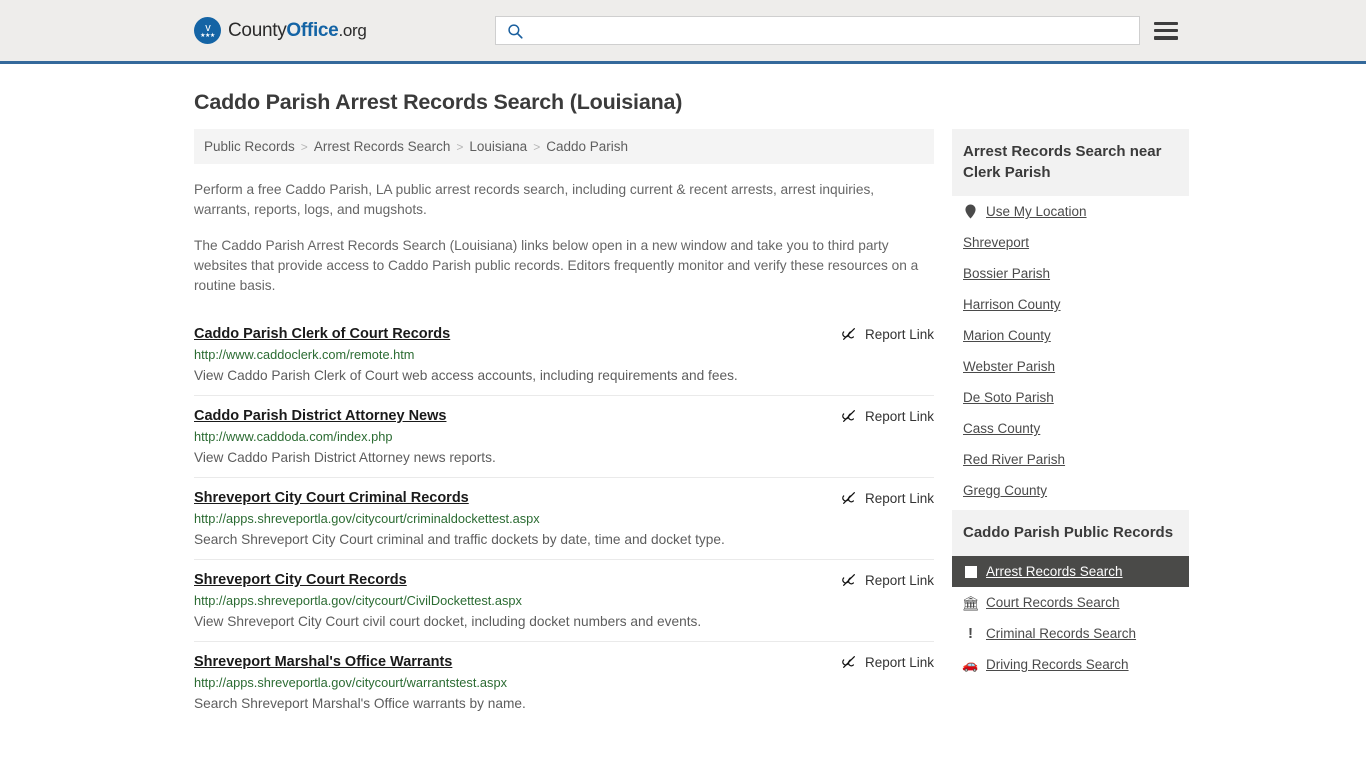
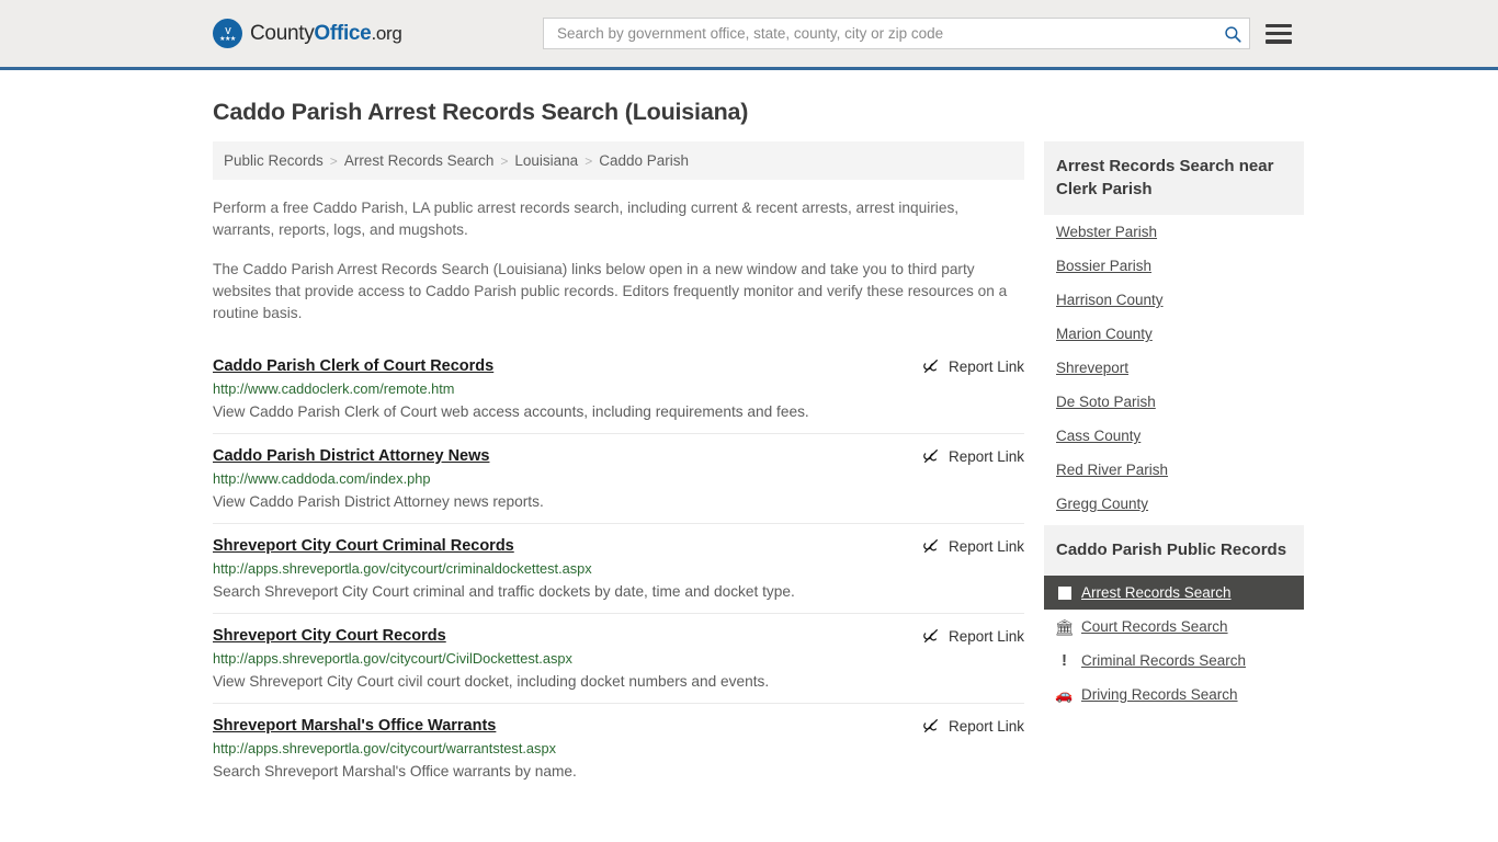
  ᴠ
  CountyOffice.org
+ Search by government office, state, county, city or zip code
  Caddo Parish Arrest Records Search (Louisiana)
  Public Records
  >
  Arrest Records Search
  >
  Louisiana
  >
  Caddo Parish
  Perform a free Caddo Parish, LA public arrest records search, including current & recent arrests, arrest inquiries, warrants, reports, logs, and mugshots.
  The Caddo Parish Arrest Records Search (Louisiana) links below open in a new window and take you to third party websites that provide access to Caddo Parish public records. Editors frequently monitor and verify these resources on a routine basis.
  Caddo Parish Clerk of Court Records
  Report Link
  http://www.caddoclerk.com/remote.htm
  View Caddo Parish Clerk of Court web access accounts, including requirements and fees.
  Caddo Parish District Attorney News
  Report Link
  http://www.caddoda.com/index.php
  View Caddo Parish District Attorney news reports.
  Shreveport City Court Criminal Records
  Report Link
  http://apps.shreveportla.gov/citycourt/criminaldockettest.aspx
  Search Shreveport City Court criminal and traffic dockets by date, time and docket type.
  Shreveport City Court Records
  Report Link
  http://apps.shreveportla.gov/citycourt/CivilDockettest.aspx
  View Shreveport City Court civil court docket, including docket numbers and events.
  Shreveport Marshal's Office Warrants
  Report Link
  http://apps.shreveportla.gov/citycourt/warrantstest.aspx
  Search Shreveport Marshal's Office warrants by name.
  Arrest Records Search near Clerk Parish
- Use My Location
- Shreveport
+ Webster Parish
  Bossier Parish
  Harrison County
  Marion County
- Webster Parish
+ Shreveport
  De Soto Parish
  Cass County
  Red River Parish
  Gregg County
  Caddo Parish Public Records
  Arrest Records Search
  🏛
  Court Records Search
  !
  Criminal Records Search
  🚗
  Driving Records Search
